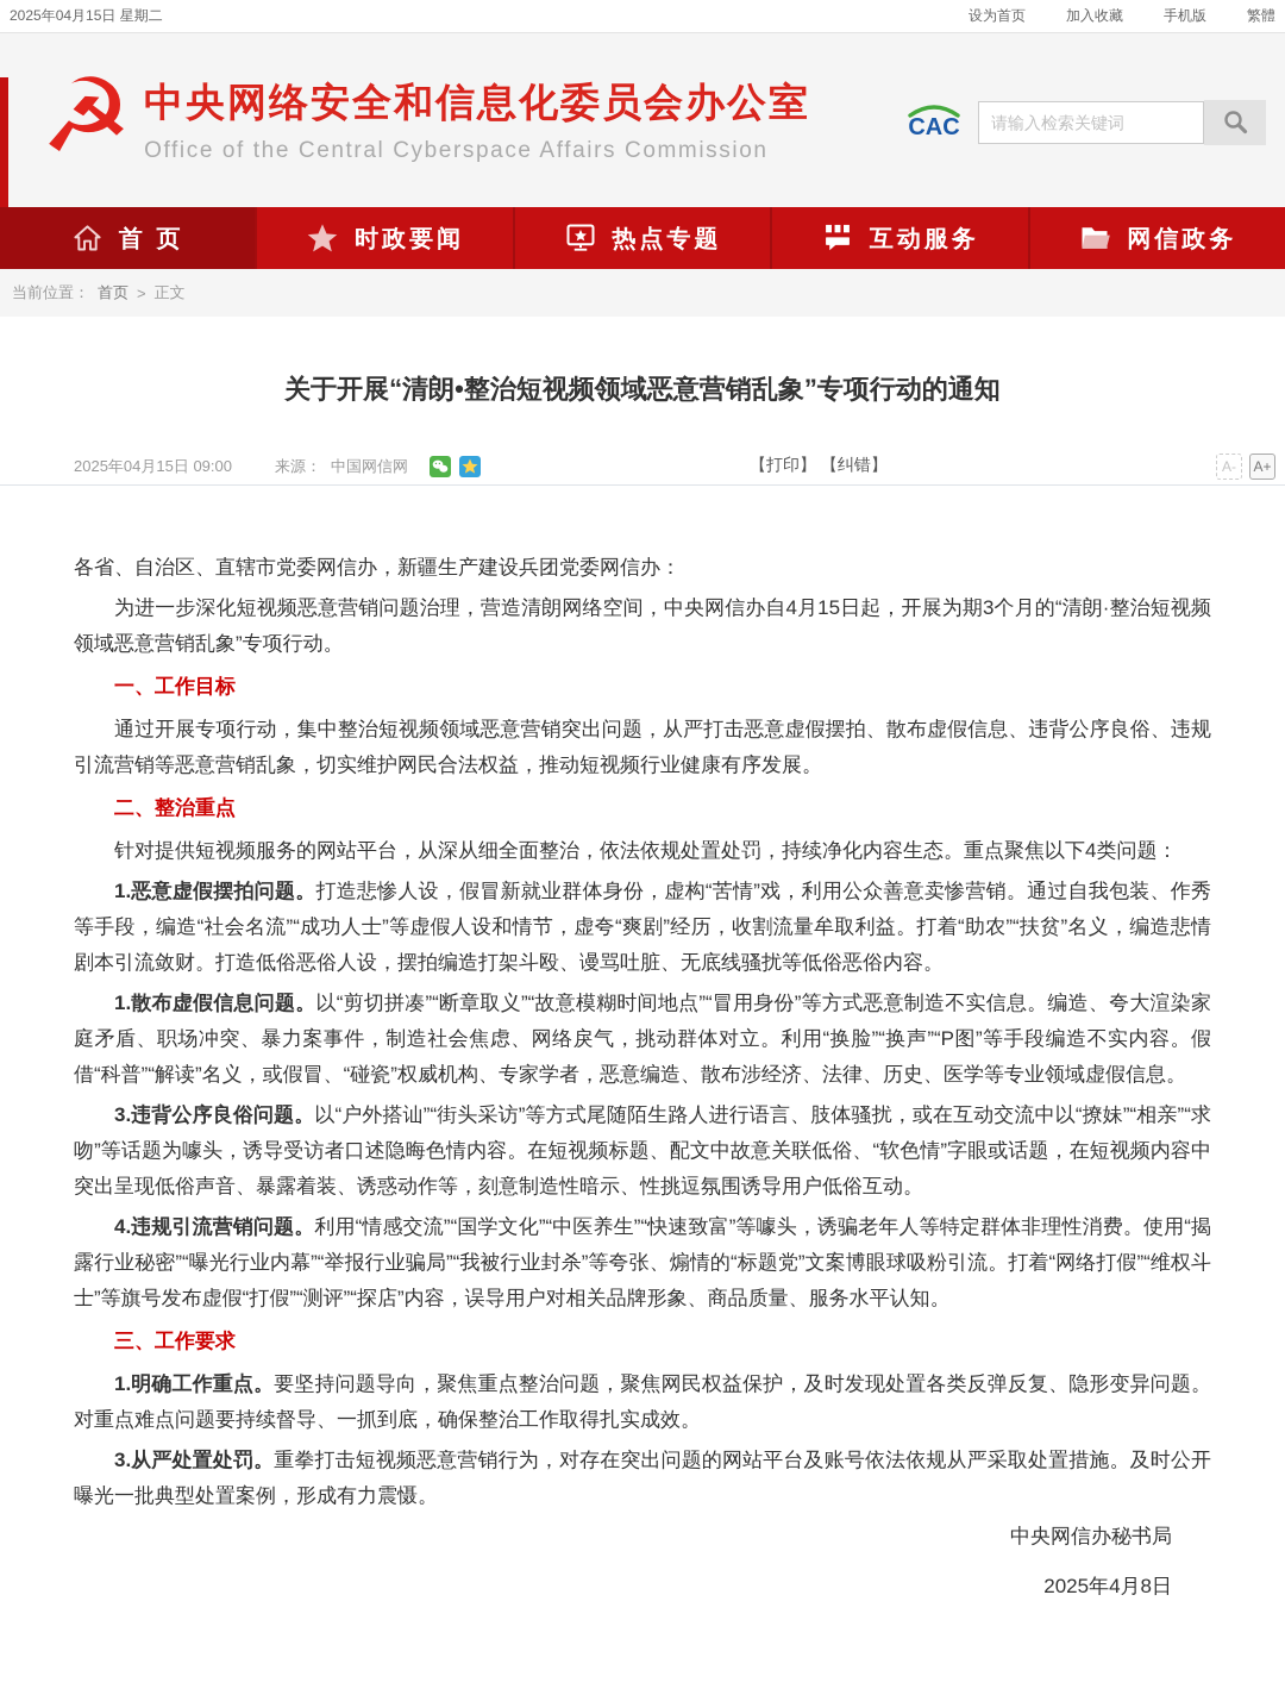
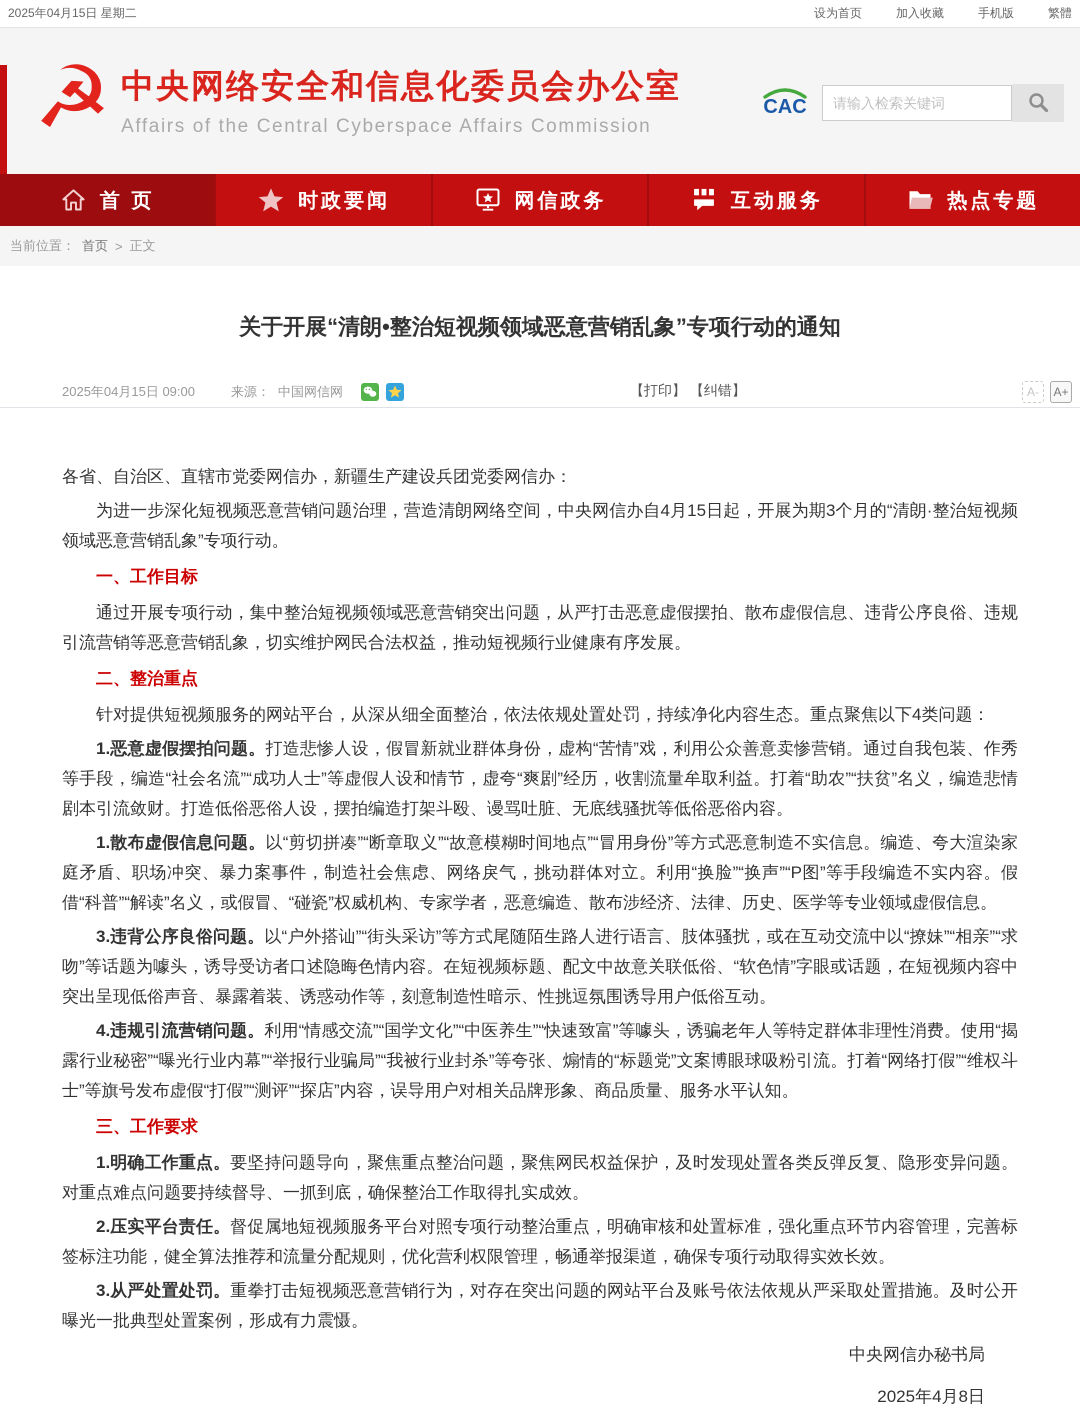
  2025年04月15日 星期二
  设为首页 加入收藏 手机版 繁體
  ☭
  中央网络安全和信息化委员会办公室
- Office of the Central Cyberspace Affairs Commission
+ Affairs of the Central Cyberspace Affairs Commission
  CAC
  请输入检索关键词
  首 页
  时政要闻
- 热点专题
+ 网信政务
  互动服务
- 网信政务
+ 热点专题
  当前位置：
  首页
  >
  正文
  关于开展“清朗•整治短视频领域恶意营销乱象”专项行动的通知
  2025年04月15日 09:00
  来源：
  中国网信网
  【打印】 【纠错】
  A-
  A+
  各省、自治区、直辖市党委网信办，新疆生产建设兵团党委网信办：
  为进一步深化短视频恶意营销问题治理，营造清朗网络空间，中央网信办自4月15日起，开展为期3个月的“清朗·整治短视频领域恶意营销乱象”专项行动。
  一、工作目标
  通过开展专项行动，集中整治短视频领域恶意营销突出问题，从严打击恶意虚假摆拍、散布虚假信息、违背公序良俗、违规引流营销等恶意营销乱象，切实维护网民合法权益，推动短视频行业健康有序发展。
  二、整治重点
  针对提供短视频服务的网站平台，从深从细全面整治，依法依规处置处罚，持续净化内容生态。重点聚焦以下4类问题：
  1.恶意虚假摆拍问题。打造悲惨人设，假冒新就业群体身份，虚构“苦情”戏，利用公众善意卖惨营销。通过自我包装、作秀等手段，编造“社会名流”“成功人士”等虚假人设和情节，虚夸“爽剧”经历，收割流量牟取利益。打着“助农”“扶贫”名义，编造悲情剧本引流敛财。打造低俗恶俗人设，摆拍编造打架斗殴、谩骂吐脏、无底线骚扰等低俗恶俗内容。
  1.散布虚假信息问题。以“剪切拼凑”“断章取义”“故意模糊时间地点”“冒用身份”等方式恶意制造不实信息。编造、夸大渲染家庭矛盾、职场冲突、暴力案事件，制造社会焦虑、网络戾气，挑动群体对立。利用“换脸”“换声”“P图”等手段编造不实内容。假借“科普”“解读”名义，或假冒、“碰瓷”权威机构、专家学者，恶意编造、散布涉经济、法律、历史、医学等专业领域虚假信息。
  3.违背公序良俗问题。以“户外搭讪”“街头采访”等方式尾随陌生路人进行语言、肢体骚扰，或在互动交流中以“撩妹”“相亲”“求吻”等话题为噱头，诱导受访者口述隐晦色情内容。在短视频标题、配文中故意关联低俗、“软色情”字眼或话题，在短视频内容中突出呈现低俗声音、暴露着装、诱惑动作等，刻意制造性暗示、性挑逗氛围诱导用户低俗互动。
  4.违规引流营销问题。利用“情感交流”“国学文化”“中医养生”“快速致富”等噱头，诱骗老年人等特定群体非理性消费。使用“揭露行业秘密”“曝光行业内幕”“举报行业骗局”“我被行业封杀”等夸张、煽情的“标题党”文案博眼球吸粉引流。打着“网络打假”“维权斗士”等旗号发布虚假“打假”“测评”“探店”内容，误导用户对相关品牌形象、商品质量、服务水平认知。
  三、工作要求
  1.明确工作重点。要坚持问题导向，聚焦重点整治问题，聚焦网民权益保护，及时发现处置各类反弹反复、隐形变异问题。对重点难点问题要持续督导、一抓到底，确保整治工作取得扎实成效。
+ 2.压实平台责任。督促属地短视频服务平台对照专项行动整治重点，明确审核和处置标准，强化重点环节内容管理，完善标签标注功能，健全算法推荐和流量分配规则，优化营利权限管理，畅通举报渠道，确保专项行动取得实效长效。
  3.从严处置处罚。重拳打击短视频恶意营销行为，对存在突出问题的网站平台及账号依法依规从严采取处置措施。及时公开曝光一批典型处置案例，形成有力震慑。
  中央网信办秘书局
  2025年4月8日
